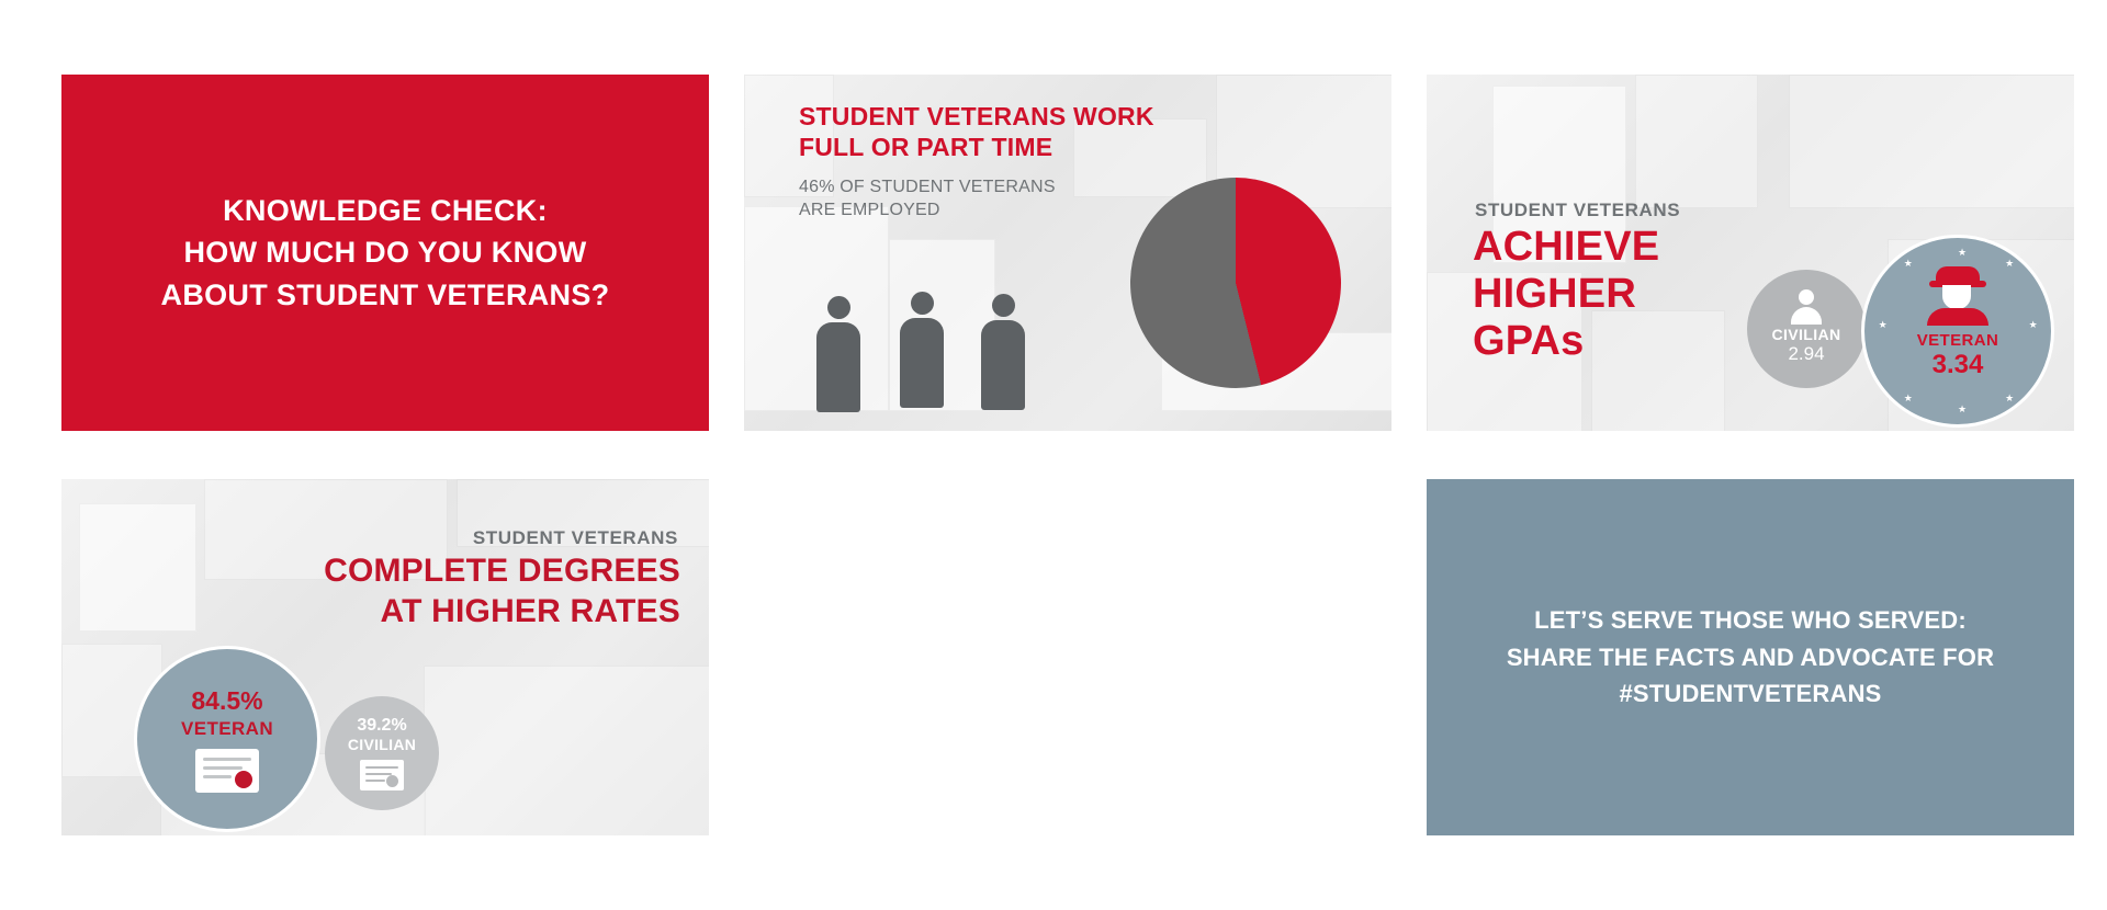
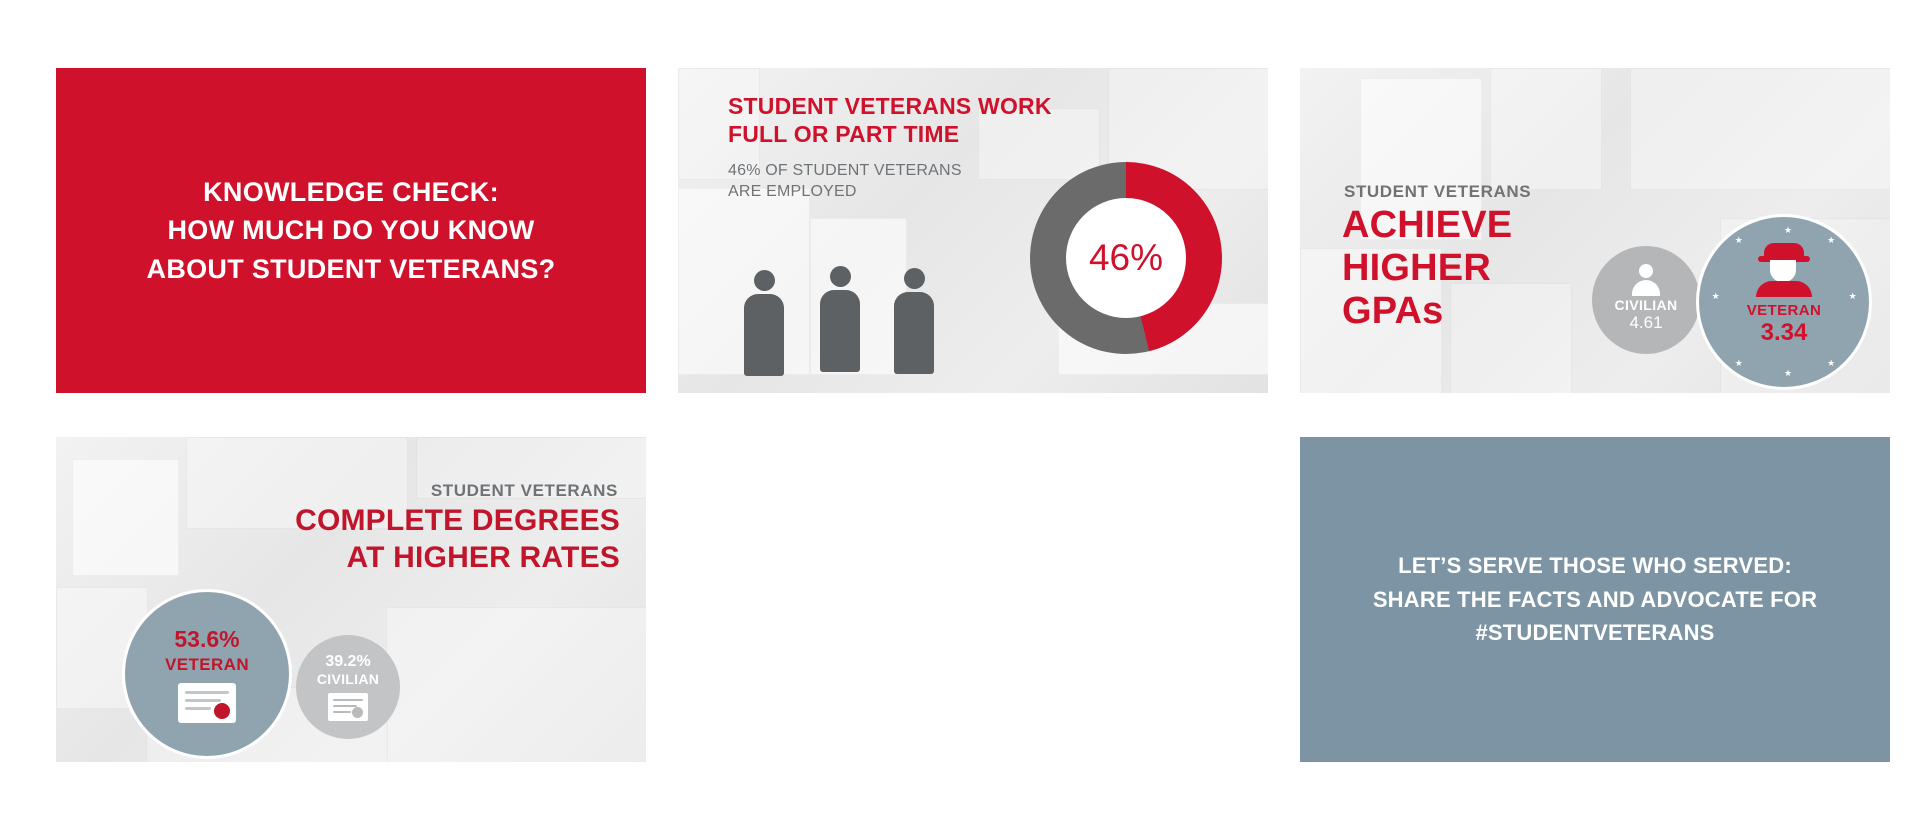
  KNOWLEDGE CHECK:
  HOW MUCH DO YOU KNOW
  ABOUT STUDENT VETERANS?
  STUDENT VETERANS WORK
  FULL OR PART TIME
  46% OF STUDENT VETERANS
  ARE EMPLOYED
+ 46%
  STUDENT VETERANS
  ACHIEVE
  HIGHER
  GPAs
  CIVILIAN
- 2.94
+ 4.61
  ★
  ★
  ★
  ★
  ★
  ★
  ★
  ★
  STUDENT VETERANS
  COMPLETE DEGREES
  AT HIGHER RATES
- 84.5%
+ 53.6%
  VETERAN
  39.2%
  CIVILIAN
  LET’S SERVE THOSE WHO SERVED:
  SHARE THE FACTS AND ADVOCATE FOR
  #STUDENTVETERANS
